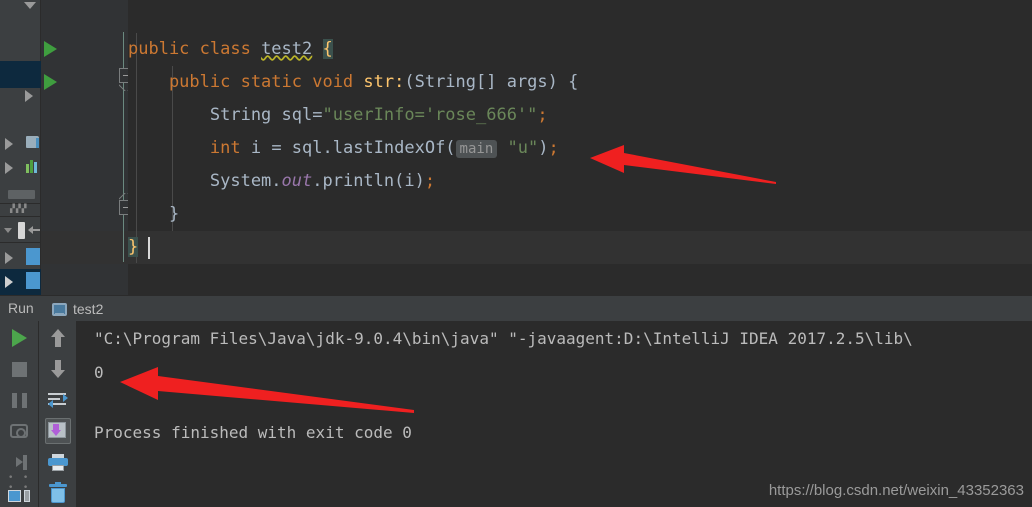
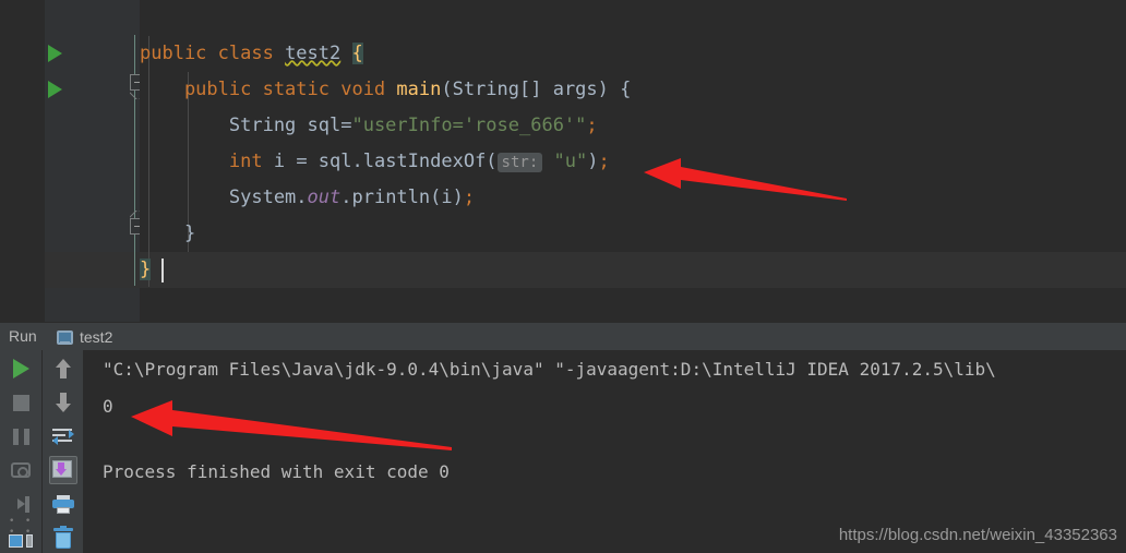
- ▞▞▞
  public class test2 {
- public static void str:(String[] args) {
+ public static void main(String[] args) {
  String sql="userInfo='rose_666'";
- int i = sql.lastIndexOf( main "u");
+ int i = sql.lastIndexOf( str: "u");
  System.out.println(i);
  }
  }
  Run
  test2
  • • • •
  "C:\Program Files\Java\jdk-9.0.4\bin\java" "-javaagent:D:\IntelliJ IDEA 2017.2.5\lib\
  0
  Process finished with exit code 0
  https://blog.csdn.net/weixin_43352363
